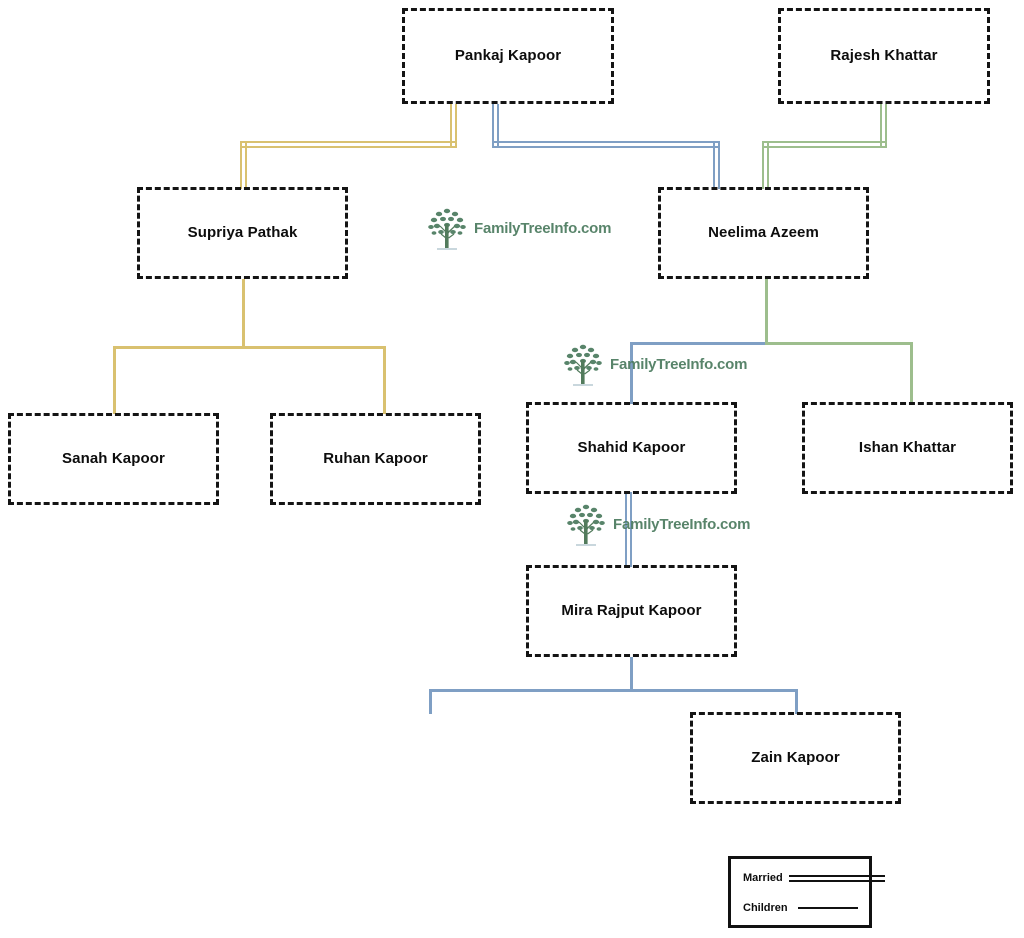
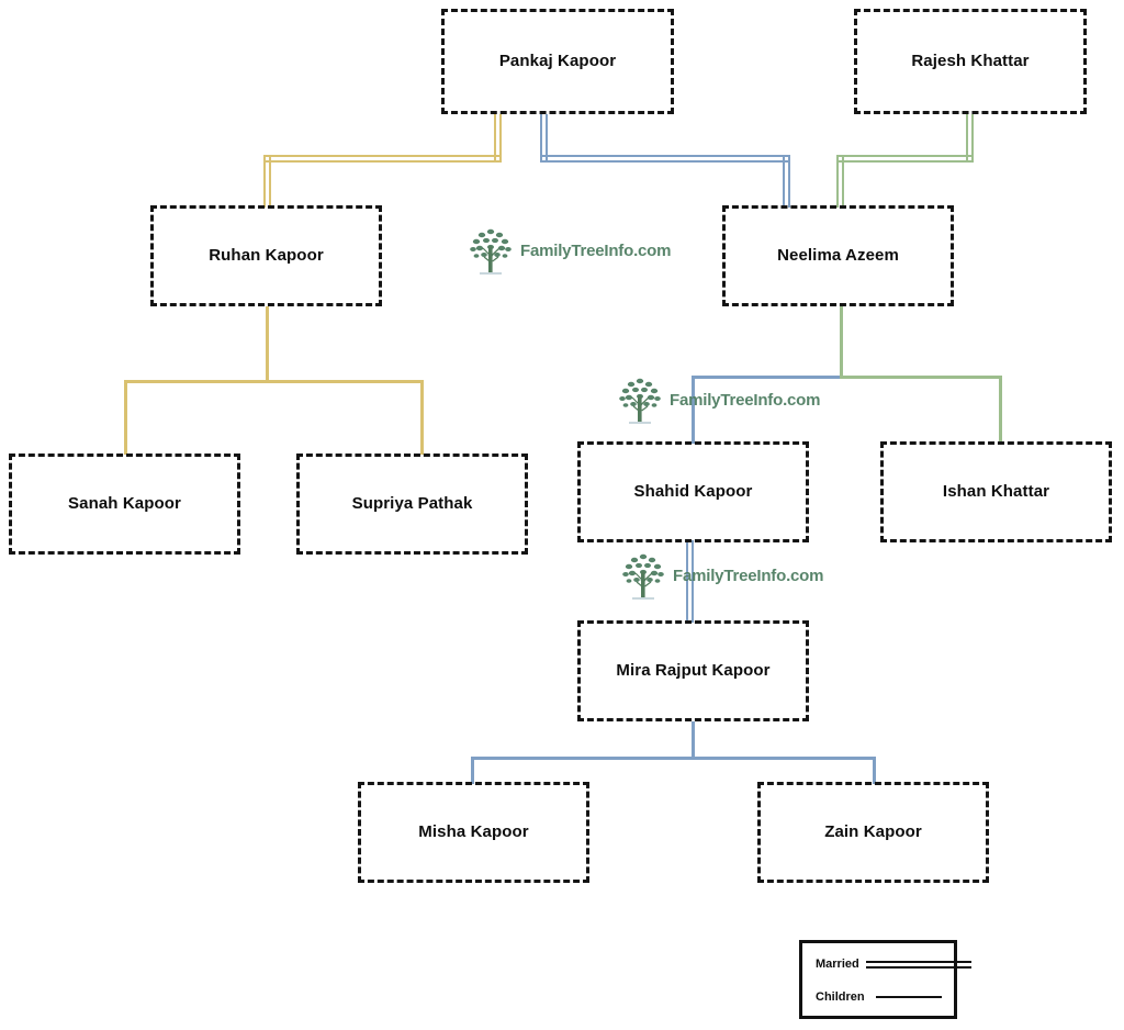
  Pankaj Kapoor
  Rajesh Khattar
- Supriya Pathak
+ Ruhan Kapoor
  Neelima Azeem
  Sanah Kapoor
- Ruhan Kapoor
+ Supriya Pathak
  Shahid Kapoor
  Ishan Khattar
  Mira Rajput Kapoor
+ Misha Kapoor
  Zain Kapoor
  FamilyTreeInfo.com
  FamilyTreeInfo.com
  FamilyTreeInfo.com
  Married
  Children
